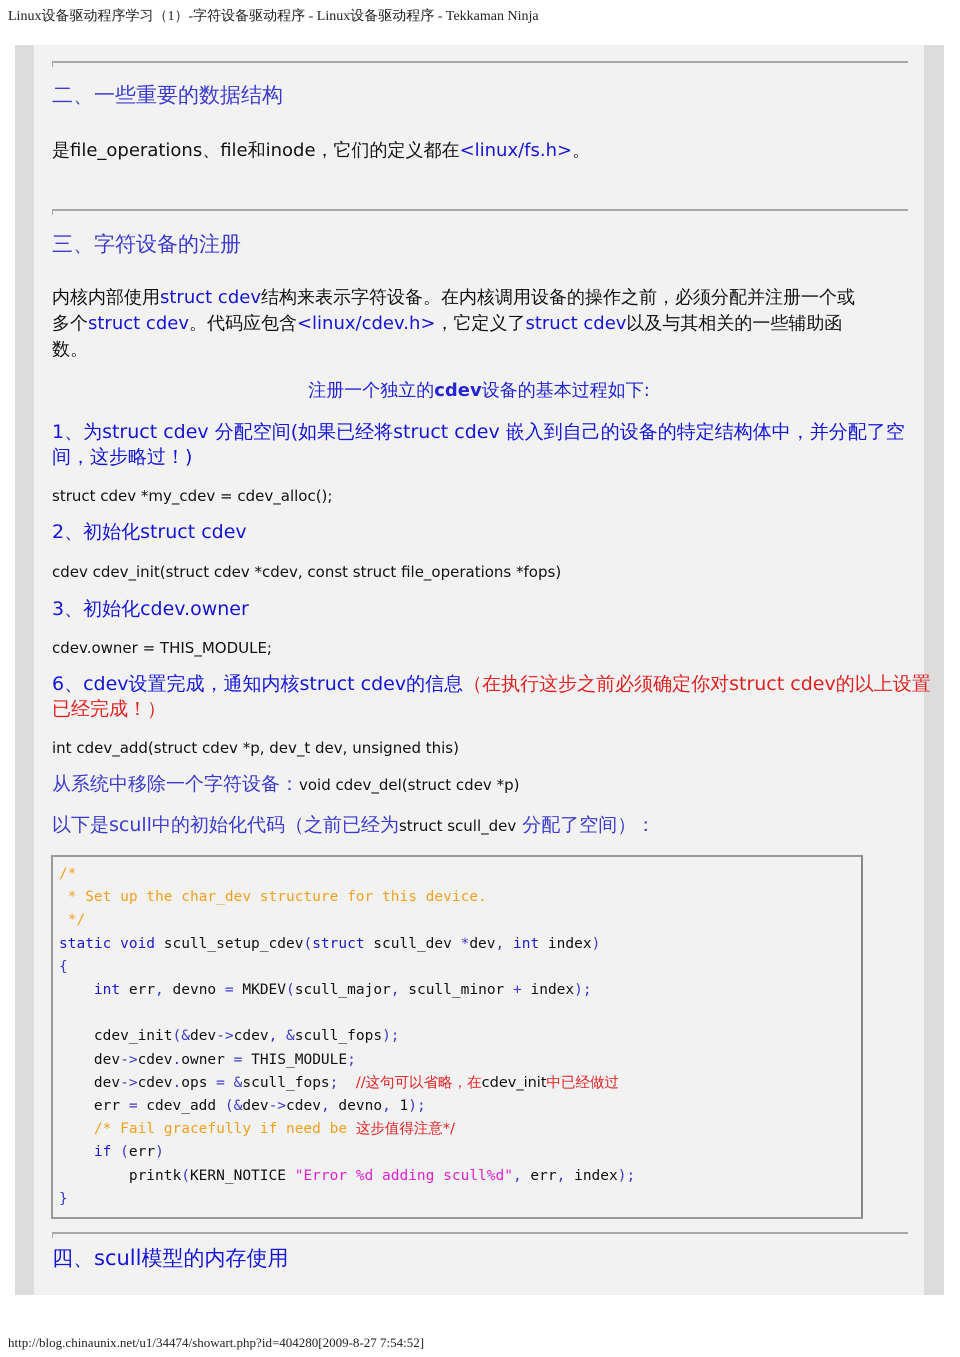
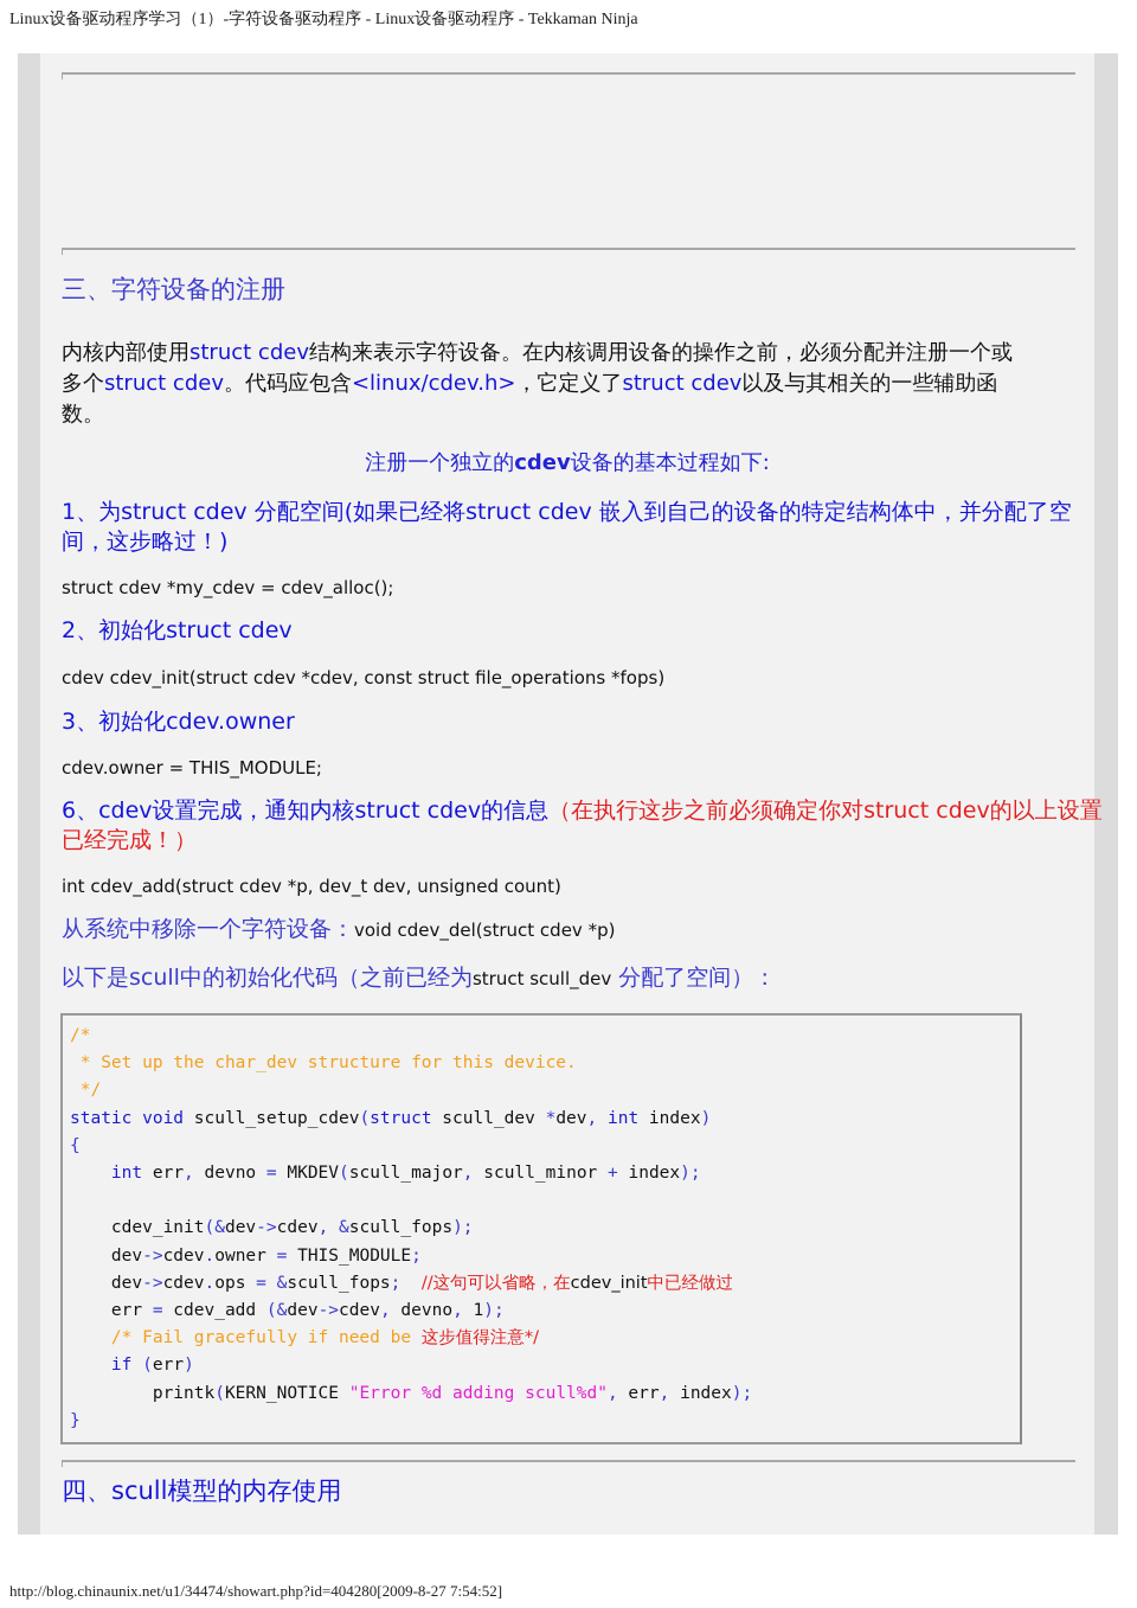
  Linux设备驱动程序学习（1）-字符设备驱动程序 - Linux设备驱动程序 - Tekkaman Ninja
- 二、一些重要的数据结构
- 是file_operations、file和inode，它们的定义都在<linux/fs.h>。
  三、字符设备的注册
  内核内部使用struct cdev结构来表示字符设备。在内核调用设备的操作之前，必须分配并注册一个或
  多个struct cdev。代码应包含<linux/cdev.h>，它定义了struct cdev以及与其相关的一些辅助函
  数。
  注册一个独立的cdev设备的基本过程如下:
  1、为struct cdev 分配空间(如果已经将struct cdev 嵌入到自己的设备的特定结构体中，并分配了空
  间，这步略过！)
  struct cdev *my_cdev = cdev_alloc();
  2、初始化struct cdev
  cdev cdev_init(struct cdev *cdev, const struct file_operations *fops)
  3、初始化cdev.owner
  cdev.owner = THIS_MODULE;
  6、cdev设置完成，通知内核struct cdev的信息（在执行这步之前必须确定你对struct cdev的以上设置
  已经完成！）
- int cdev_add(struct cdev *p, dev_t dev, unsigned this)
+ int cdev_add(struct cdev *p, dev_t dev, unsigned count)
  从系统中移除一个字符设备：void cdev_del(struct cdev *p)
  以下是scull中的初始化代码（之前已经为struct scull_dev 分配了空间）：
  /* * Set up the char_dev structure for this device. */ static void scull_setup_cdev(struct scull_dev *dev, int index) { int err, devno = MKDEV(scull_major, scull_minor + index);
  cdev_init(&dev->cdev, &scull_fops);
  dev->cdev.owner = THIS_MODULE;
  dev->cdev.ops = &scull_fops; //这句可以省略，在cdev_init中已经做过
  err = cdev_add (&dev->cdev, devno, 1); /* Fail gracefully if need be 这步值得注意*/ if (err)
  printk(KERN_NOTICE "Error %d adding scull%d", err, index); }
  四、scull模型的内存使用
  http://blog.chinaunix.net/u1/34474/showart.php?id=404280[2009-8-27 7:54:52]
